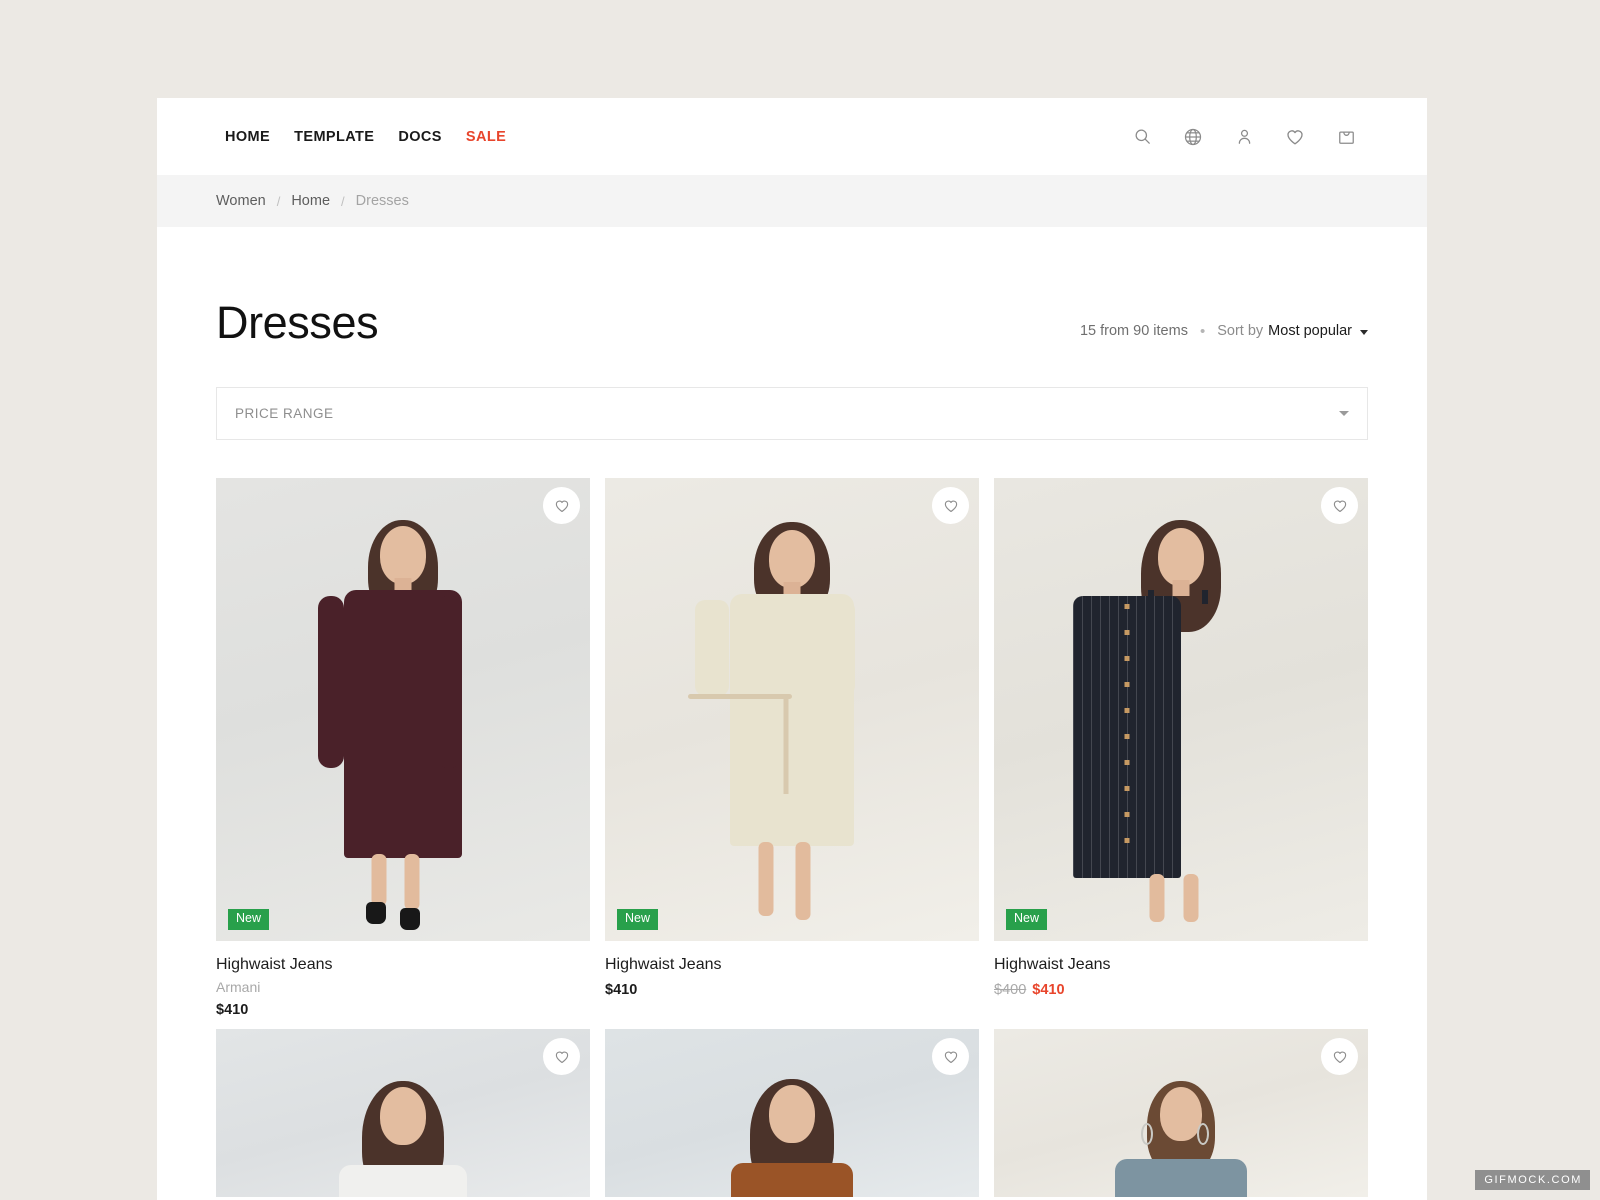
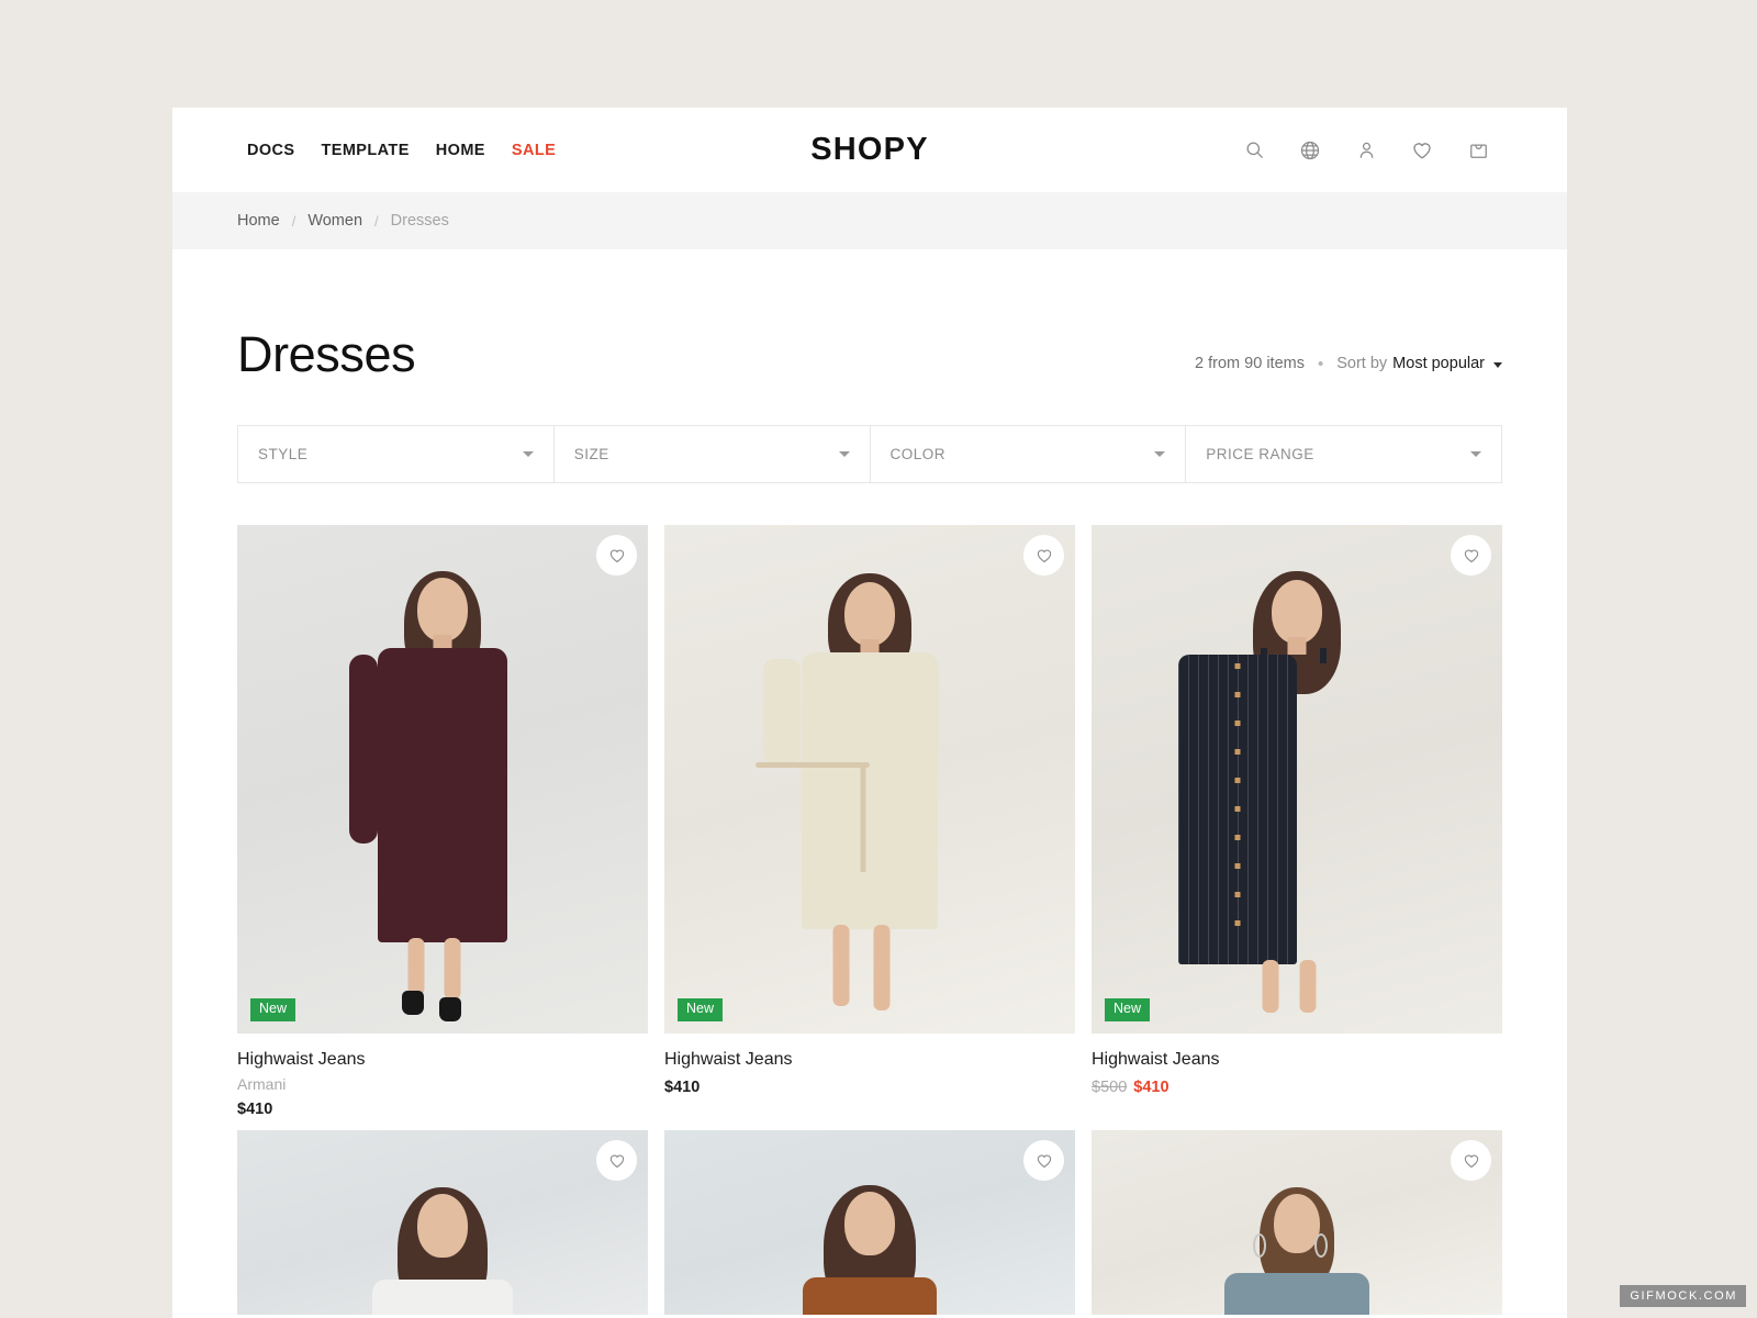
- HOME
+ DOCS
  TEMPLATE
- DOCS
+ HOME
  SALE
+ SHOPY
- Women
+ Home
  /
- Home
+ Women
  /
  Dresses
  Dresses
- 15 from 90 items
+ 2 from 90 items
  •
  Sort by
  Most popular
+ STYLE
+ SIZE
+ COLOR
  PRICE RANGE
  New
  Highwaist Jeans
  Armani
  $410
  New
  Highwaist Jeans
  $410
  New
  Highwaist Jeans
- $400 $410
+ $500 $410
  GIFMOCK.COM
